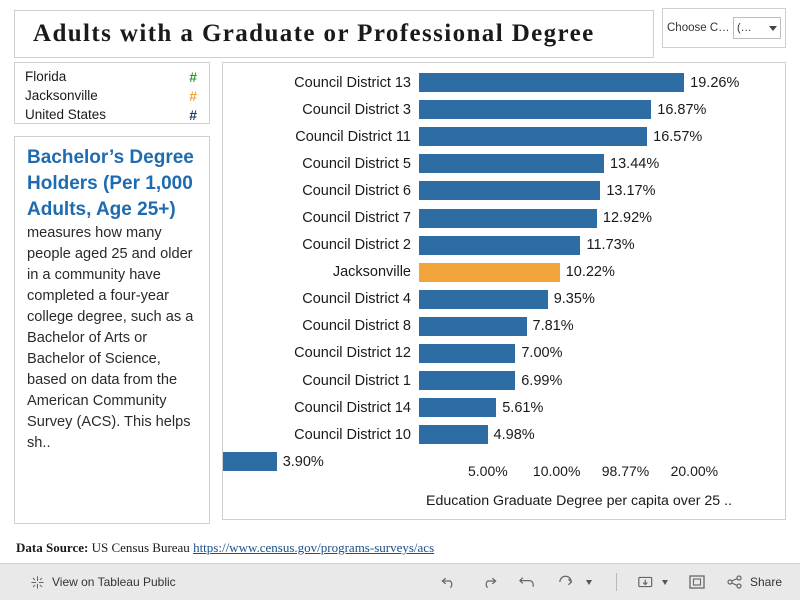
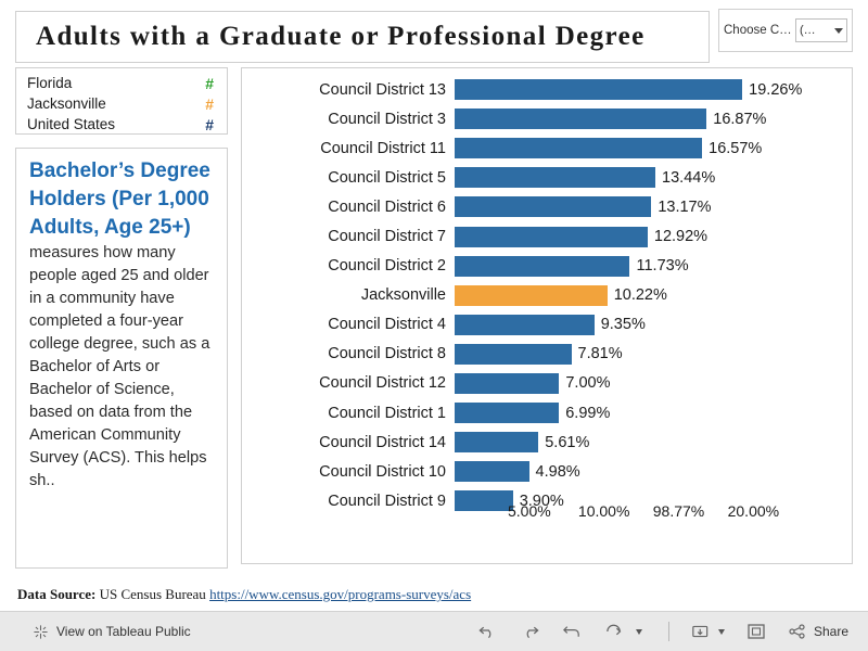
  Adults with a Graduate or Professional Degree
  Choose C…
  (…
  Florida
  #
  Jacksonville
  #
  United States
  #
  Bachelor’s Degree Holders (Per 1,000 Adults, Age 25+) measures how many people aged 25 and older in a community have completed a four-year college degree, such as a Bachelor of Arts or Bachelor of Science, based on data from the American Community Survey (ACS). This helps sh..
  Council District 13
  19.26%
  Council District 3
  16.87%
  Council District 11
  16.57%
  Council District 5
  13.44%
  Council District 6
  13.17%
  Council District 7
  12.92%
  Council District 2
  11.73%
  Jacksonville
  10.22%
  Council District 4
  9.35%
  Council District 8
  7.81%
  Council District 12
  7.00%
  Council District 1
  6.99%
  Council District 14
  5.61%
  Council District 10
  4.98%
+ Council District 9
  3.90%
  5.00%
  10.00%
  98.77%
  20.00%
- Education Graduate Degree per capita over 25 ..
  Data Source: US Census Bureau https://www.census.gov/programs-surveys/acs
  View on Tableau Public
  Share
